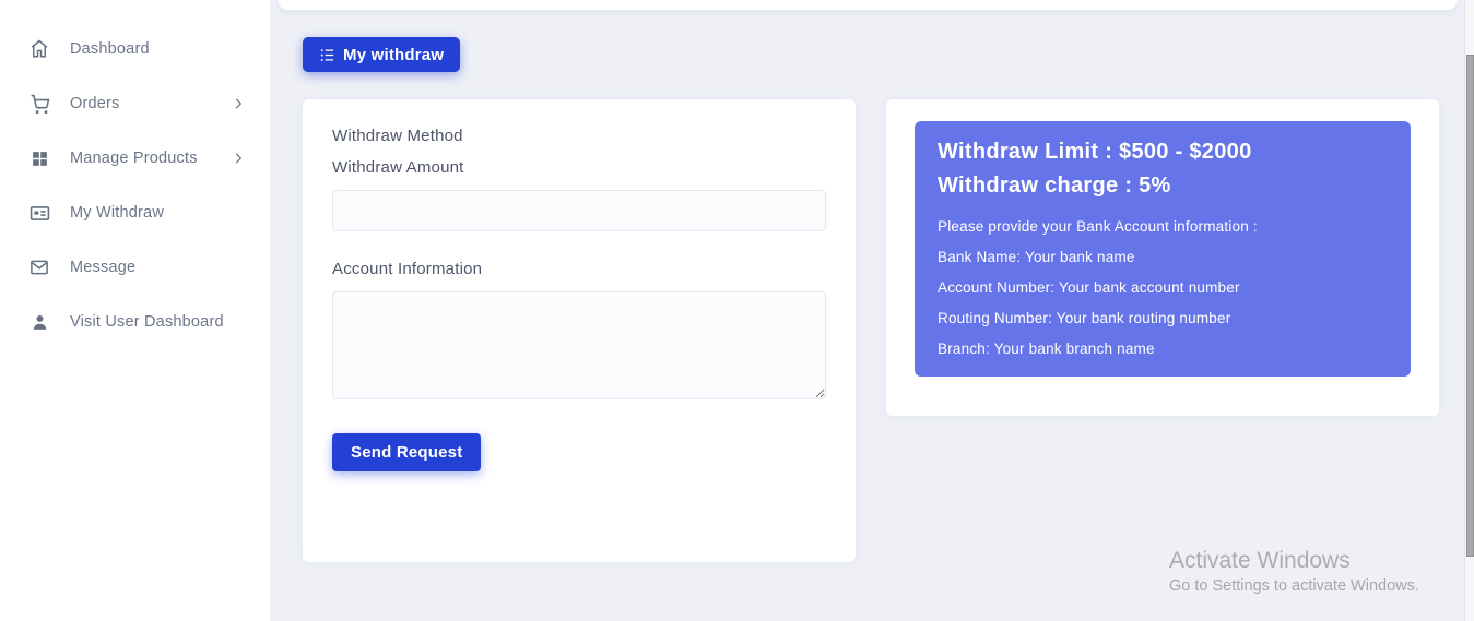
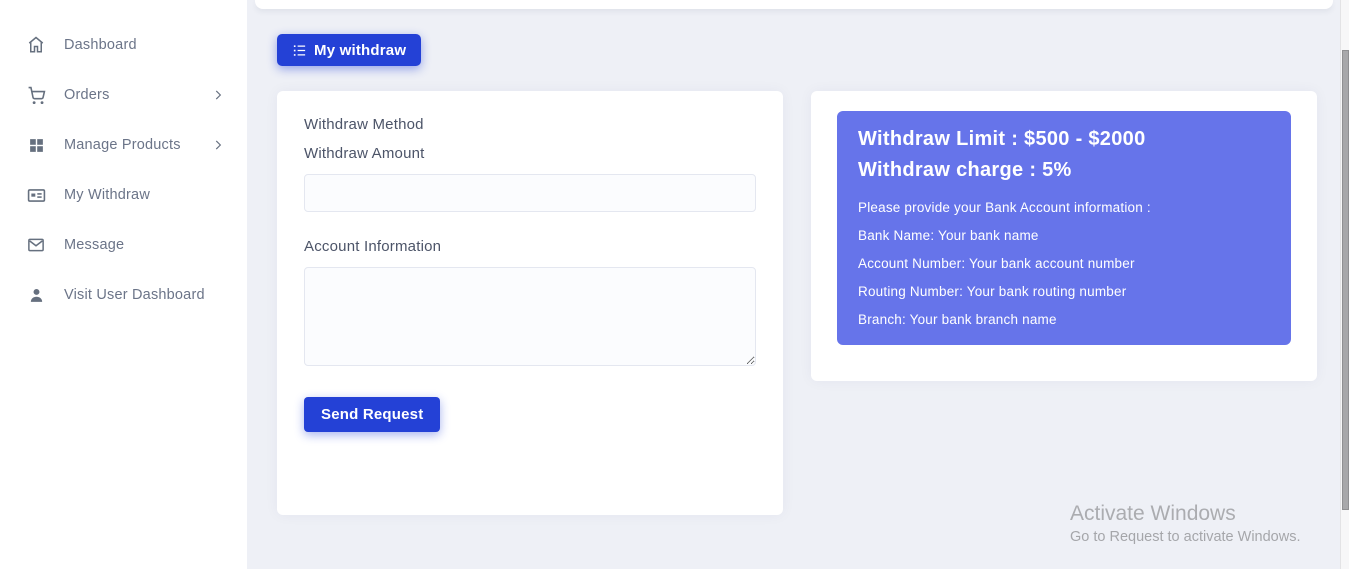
  Dashboard
  Orders
  Manage Products
  My Withdraw
  Message
  Visit User Dashboard
  My withdraw
  Withdraw Method
  Withdraw Amount
  Account Information
  Send Request
  Withdraw Limit : $500 - $2000
  Withdraw charge : 5%
  Please provide your Bank Account information :
  Bank Name: Your bank name
  Account Number: Your bank account number
  Routing Number: Your bank routing number
  Branch: Your bank branch name
  Activate Windows
- Go to Settings to activate Windows.
+ Go to Request to activate Windows.
